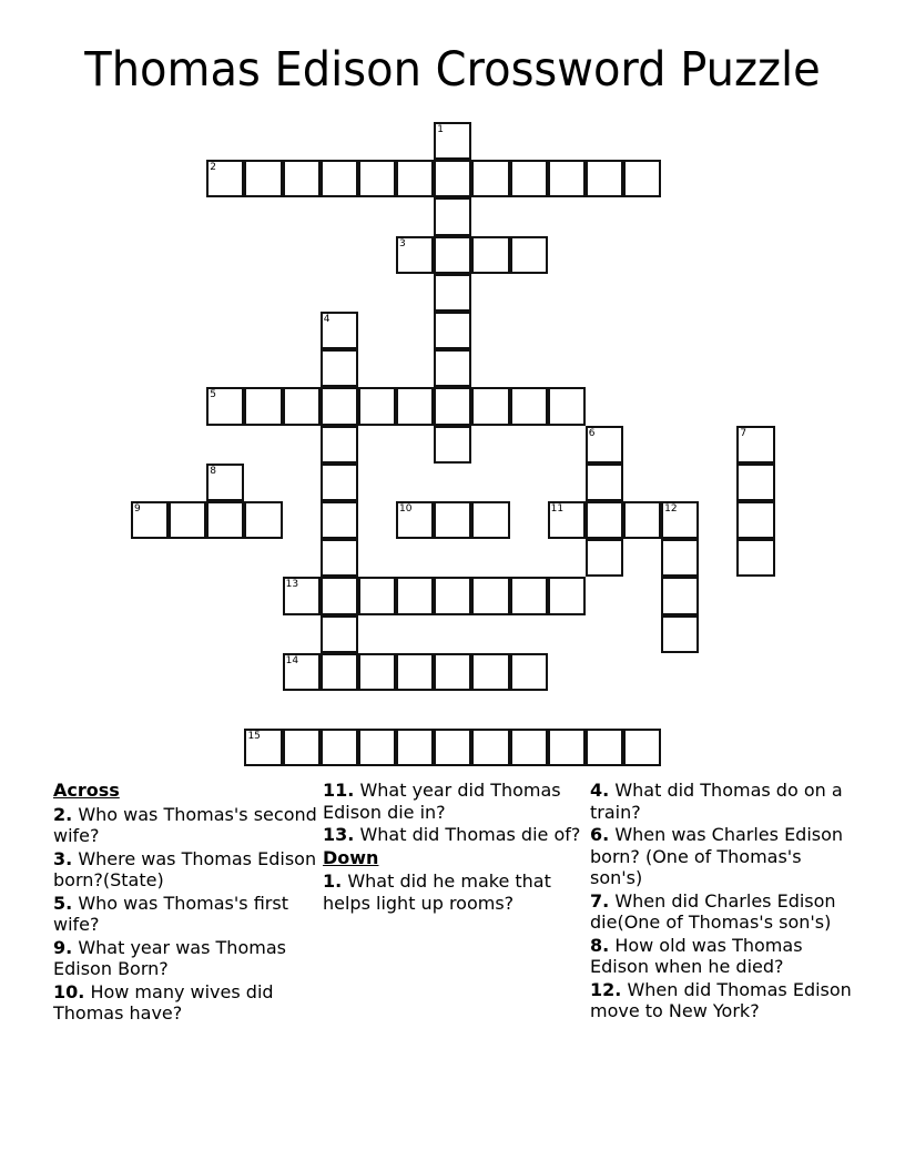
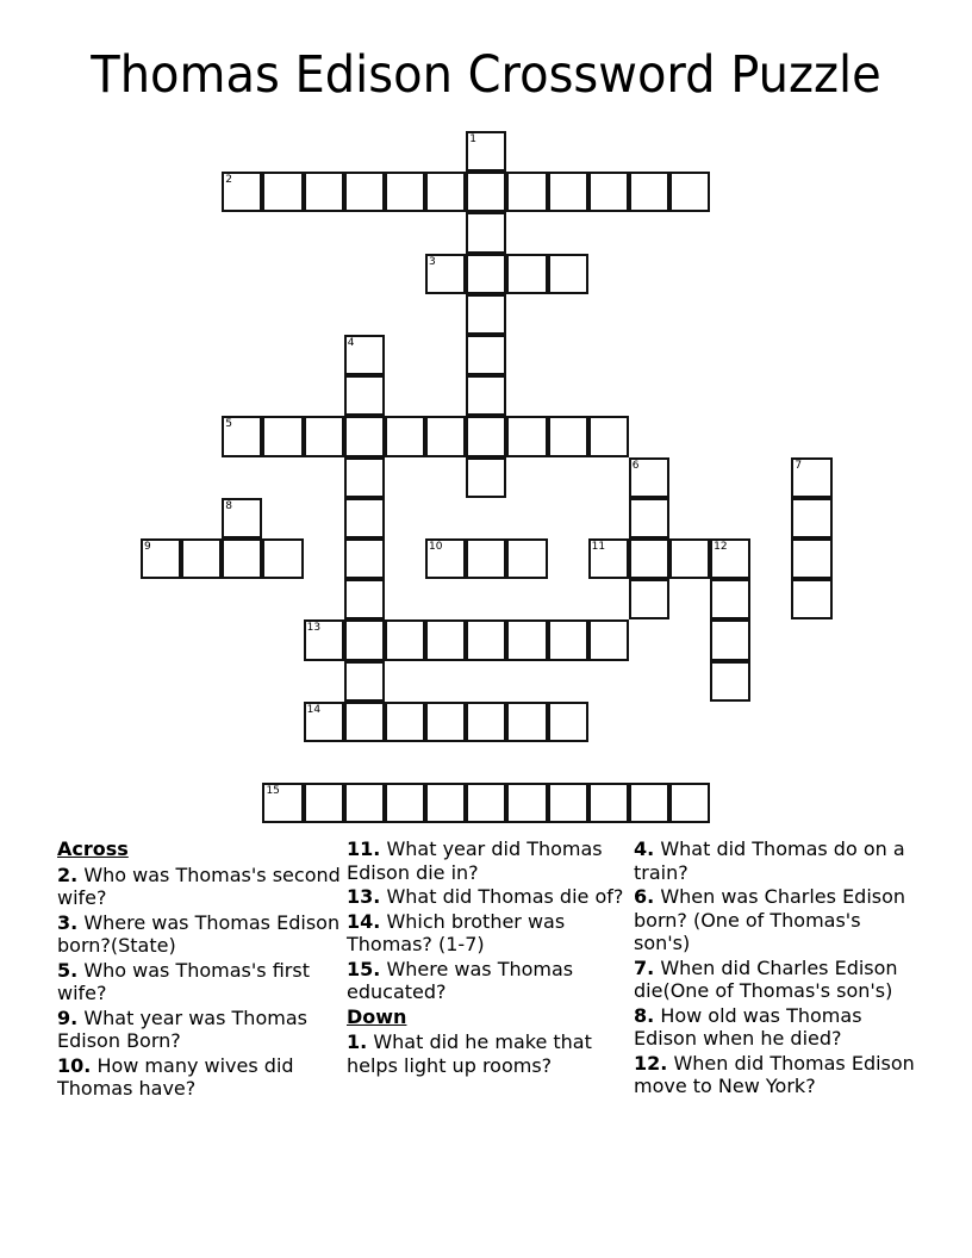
  Thomas Edison Crossword Puzzle
  1
  2
  3
  4
  5
  6
  7
  8
  9
  10
  11
  12
  13
  14
  15
  Across
  2. Who was Thomas's second wife?
  3. Where was Thomas Edison born?(State)
  5. Who was Thomas's first wife?
  9. What year was Thomas Edison Born?
  10. How many wives did Thomas have?
  11. What year did Thomas Edison die in?
  13. What did Thomas die of?
+ 14. Which brother was Thomas? (1-7)
+ 15. Where was Thomas educated?
  Down
  1. What did he make that helps light up rooms?
  4. What did Thomas do on a train?
  6. When was Charles Edison born? (One of Thomas's son's)
  7. When did Charles Edison die(One of Thomas's son's)
  8. How old was Thomas Edison when he died?
  12. When did Thomas Edison move to New York?
